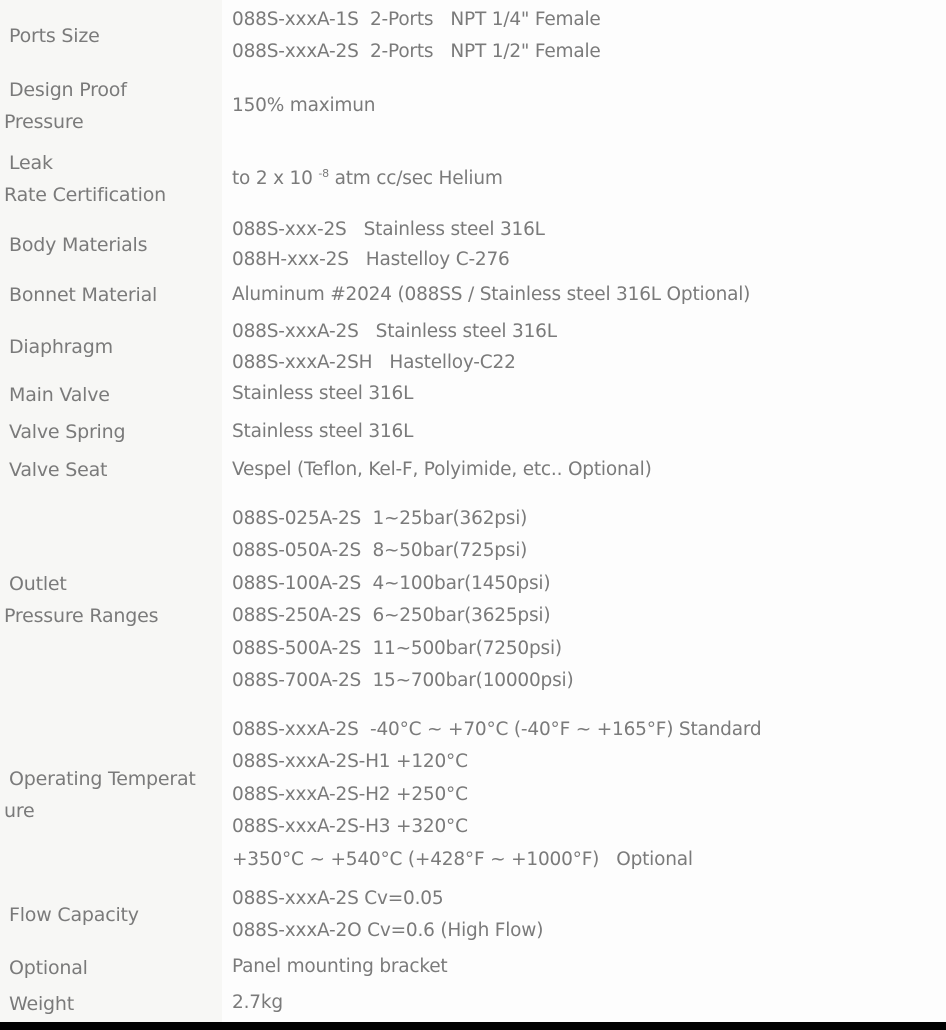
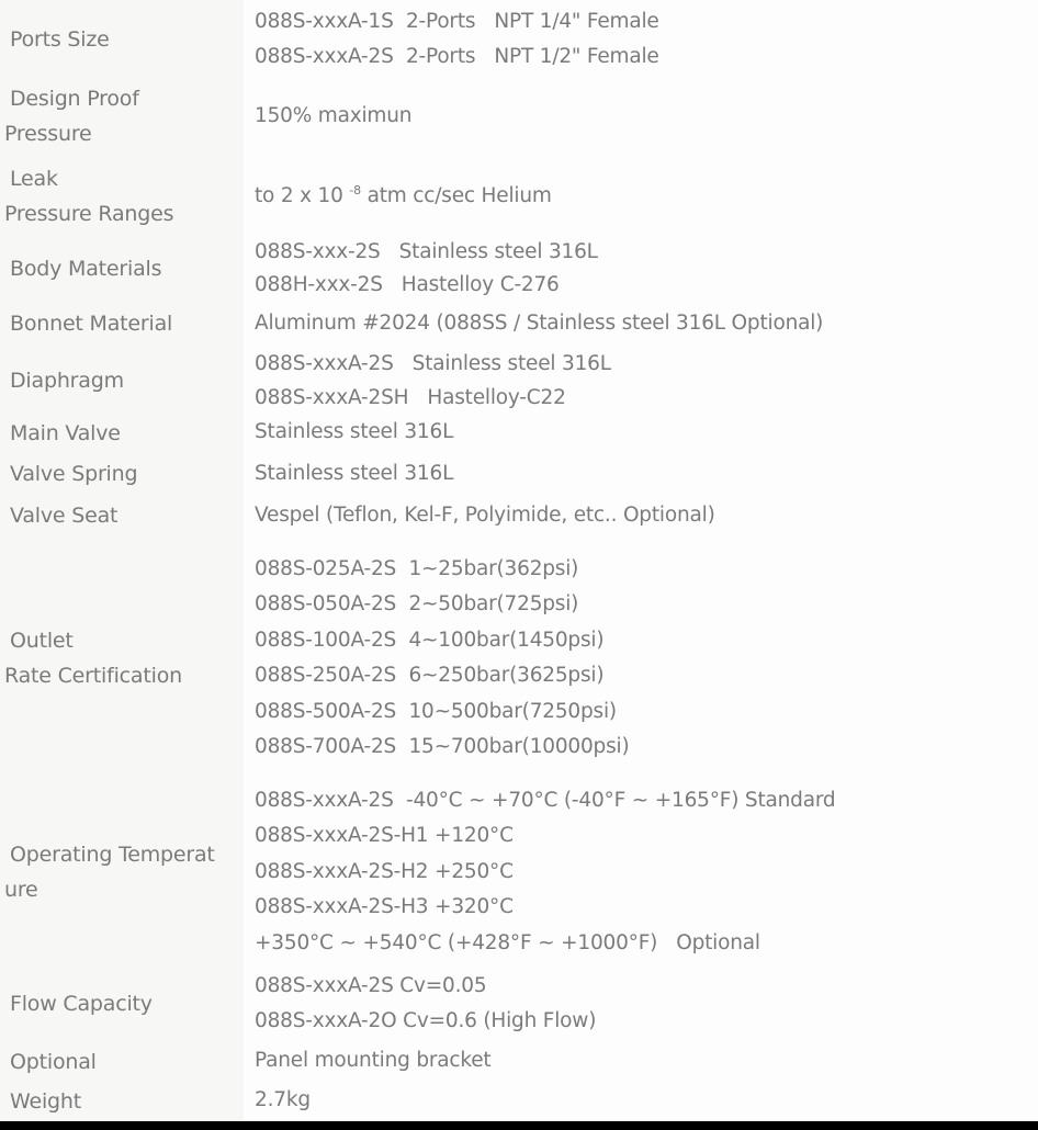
  Ports Size
  088S-xxxA-1S 2-Ports NPT 1/4" Female
  088S-xxxA-2S 2-Ports NPT 1/2" Female
  Design Proof
  Pressure
  150% maximun
  Leak
- Rate Certification
+ Pressure Ranges
  to 2 x 10 -8 atm cc/sec Helium
  Body Materials
  088S-xxx-2S Stainless steel 316L
  088H-xxx-2S Hastelloy C-276
  Bonnet Material
  Aluminum #2024 (088SS / Stainless steel 316L Optional)
  Diaphragm
  088S-xxxA-2S Stainless steel 316L
  088S-xxxA-2SH Hastelloy-C22
  Main Valve
  Stainless steel 316L
  Valve Spring
  Stainless steel 316L
  Valve Seat
  Vespel (Teflon, Kel-F, Polyimide, etc.. Optional)
  Outlet
- Pressure Ranges
+ Rate Certification
  088S-025A-2S 1~25bar(362psi)
- 088S-050A-2S 8~50bar(725psi)
+ 088S-050A-2S 2~50bar(725psi)
  088S-100A-2S 4~100bar(1450psi)
  088S-250A-2S 6~250bar(3625psi)
- 088S-500A-2S 11~500bar(7250psi)
+ 088S-500A-2S 10~500bar(7250psi)
  088S-700A-2S 15~700bar(10000psi)
  Operating Temperat
  ure
  088S-xxxA-2S -40°C ~ +70°C (-40°F ~ +165°F) Standard
  088S-xxxA-2S-H1 +120°C
  088S-xxxA-2S-H2 +250°C
  088S-xxxA-2S-H3 +320°C
  +350°C ~ +540°C (+428°F ~ +1000°F) Optional
  Flow Capacity
  088S-xxxA-2S Cv=0.05
  088S-xxxA-2O Cv=0.6 (High Flow)
  Optional
  Panel mounting bracket
  Weight
  2.7kg
